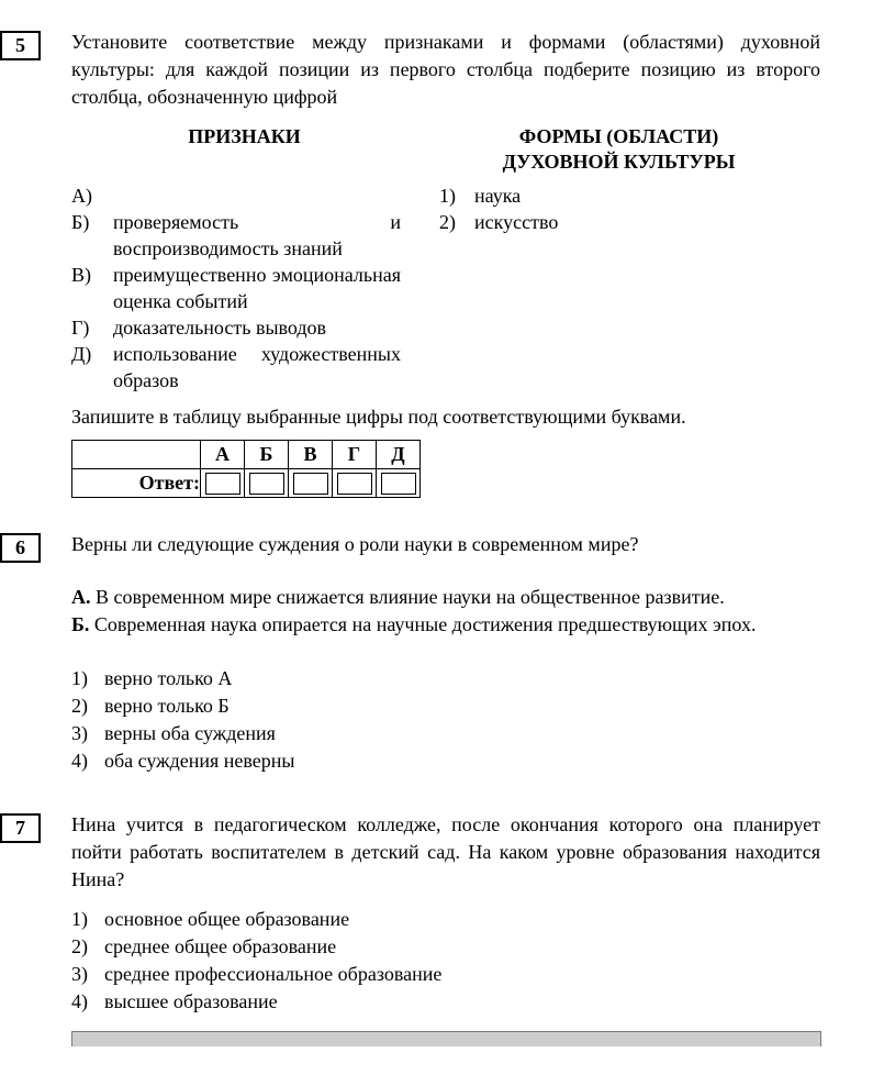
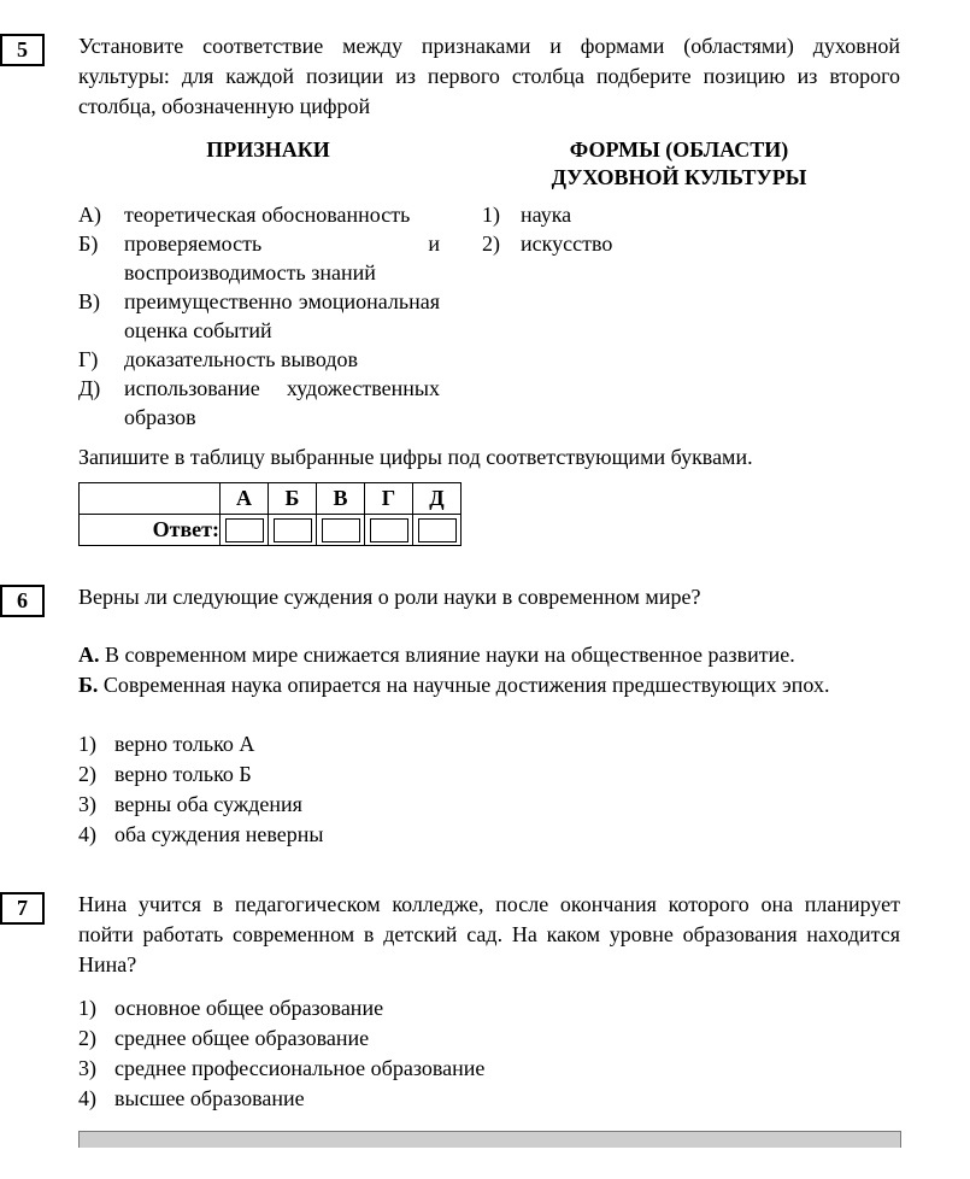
  5
  Установите соответствие между признаками и формами (областями) духовной культуры: для каждой позиции из первого столбца подберите позицию из второго столбца, обозначенную цифрой
  ПРИЗНАКИ
  ФОРМЫ (ОБЛАСТИ)
  ДУХОВНОЙ КУЛЬТУРЫ
  А)
+ теоретическая обоснованность
  Б)
  проверяемость и воспроизводимость знаний
  В)
  преимущественно эмоциональная оценка событий
  Г)
  доказательность выводов
  Д)
  использование художественных образов
  1)
  наука
  2)
  искусство
  Запишите в таблицу выбранные цифры под соответствующими буквами.
  	А	Б	В	Г	Д
  Ответ:
  6
  Верны ли следующие суждения о роли науки в современном мире?
  А. В современном мире снижается влияние науки на общественное развитие.
  Б. Современная наука опирается на научные достижения предшествующих эпох.
  1)
  верно только А
  2)
  верно только Б
  3)
  верны оба суждения
  4)
  оба суждения неверны
  7
- Нина учится в педагогическом колледже, после окончания которого она планирует пойти работать воспитателем в детский сад. На каком уровне образования находится Нина?
+ Нина учится в педагогическом колледже, после окончания которого она планирует пойти работать современном в детский сад. На каком уровне образования находится Нина?
  1)
  основное общее образование
  2)
  среднее общее образование
  3)
  среднее профессиональное образование
  4)
  высшее образование
